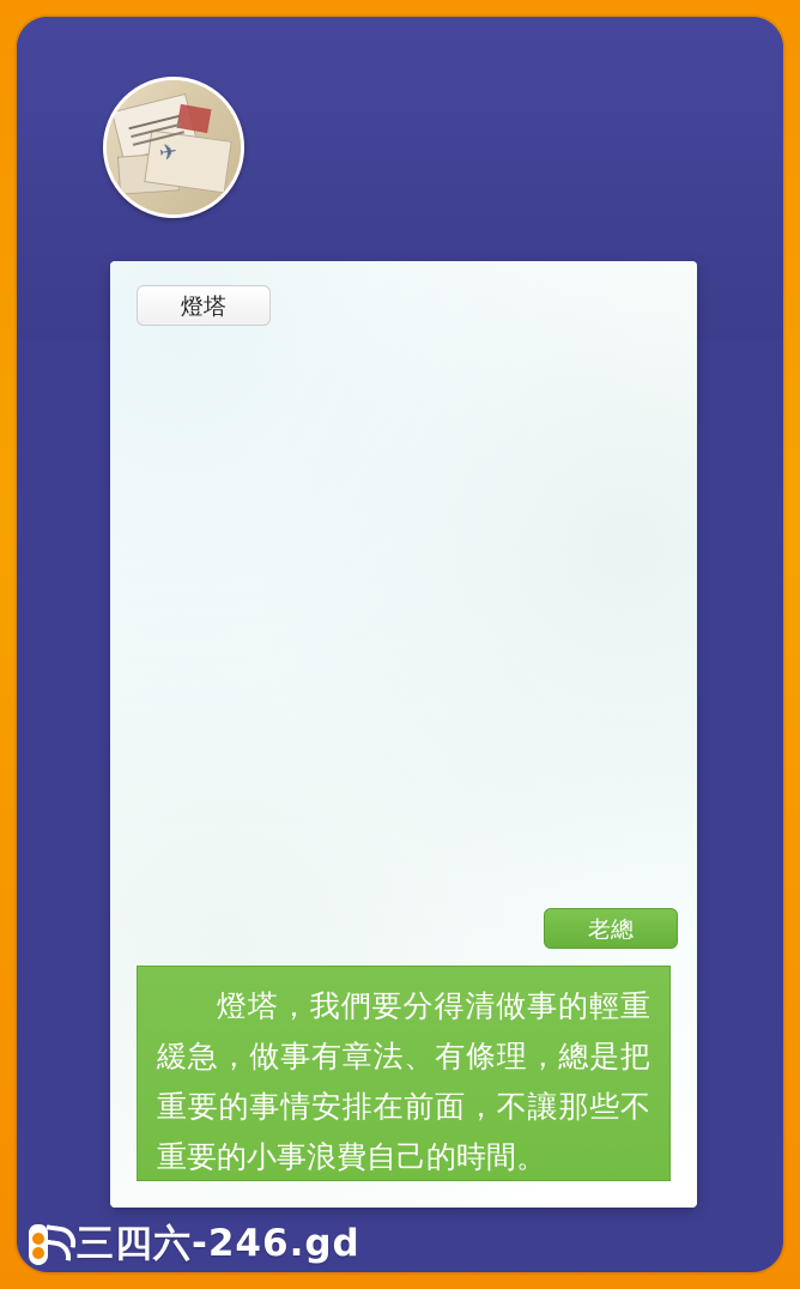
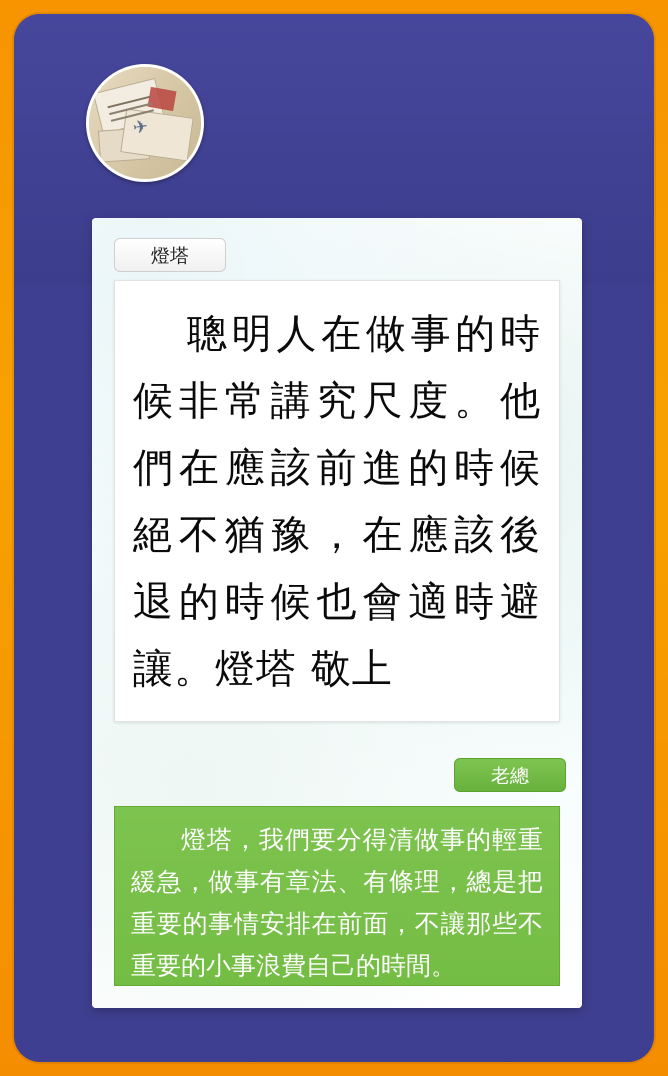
  燈塔
+ 聰明人在做事的時候非常講究尺度。他們在應該前進的時候絕不猶豫，在應該後退的時候也會適時避讓。燈塔 敬上
  老總
  燈塔，我們要分得清做事的輕重緩急，做事有章法、有條理，總是把重要的事情安排在前面，不讓那些不重要的小事浪費自己的時間。
- 三四六-246.gd
